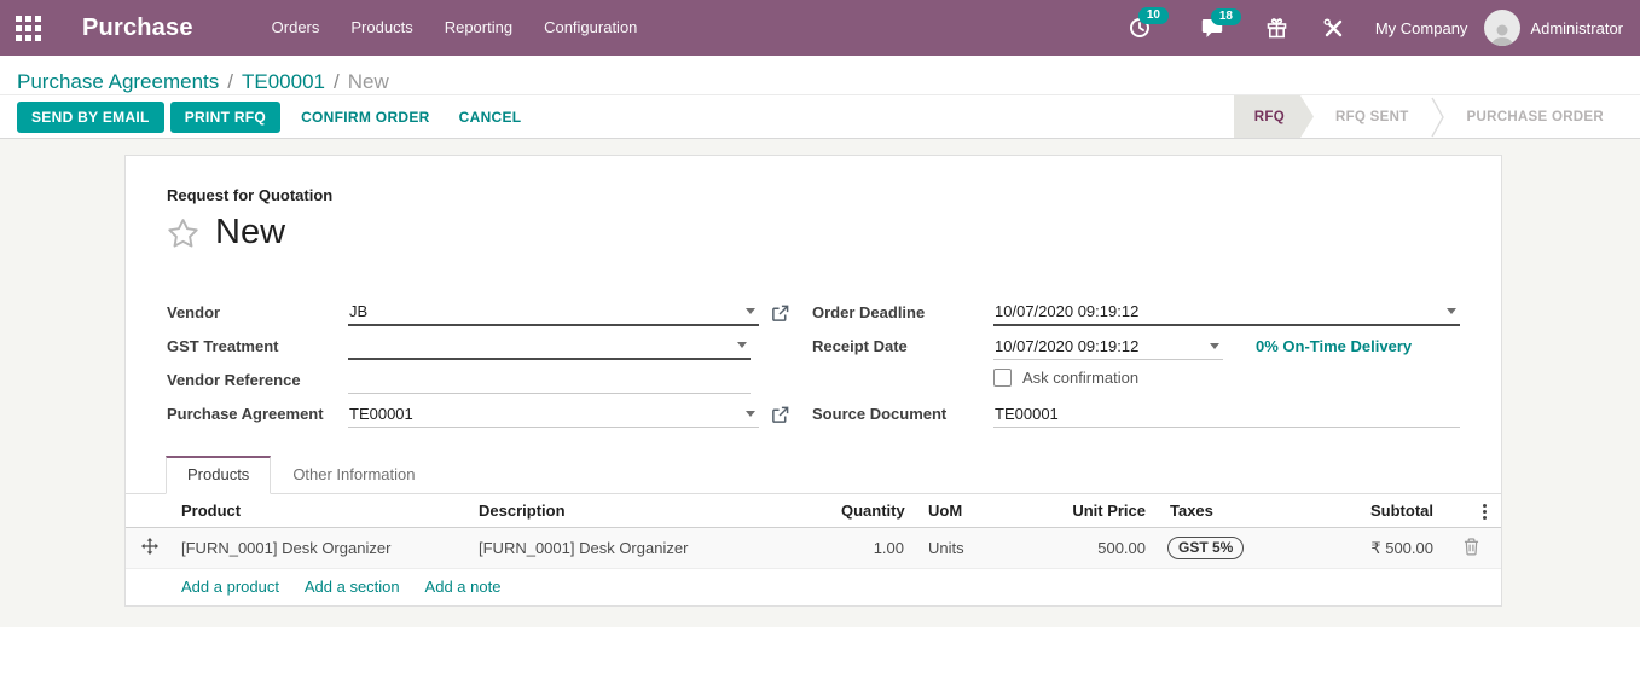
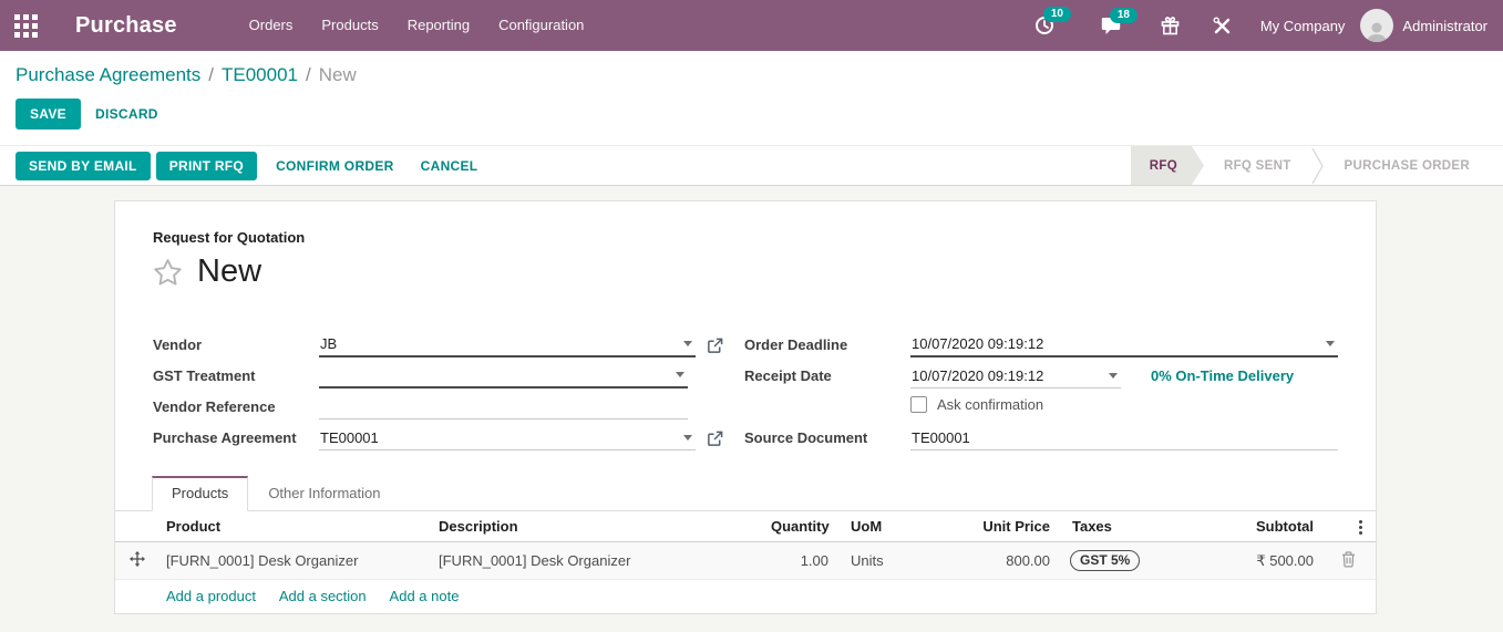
  Purchase
  Orders
  Products
  Reporting
  Configuration
  10
  18
  My Company
  Administrator
  Purchase Agreements
  /
  TE00001
  /
  New
+ SAVE
+ DISCARD
  SEND BY EMAIL
  PRINT RFQ
  CONFIRM ORDER
  CANCEL
  RFQ
  RFQ SENT
  PURCHASE ORDER
  Request for Quotation
  New
  Vendor
  JB
  GST Treatment
  Vendor Reference
  Purchase Agreement
  TE00001
  Order Deadline
  10/07/2020 09:19:12
  Receipt Date
  10/07/2020 09:19:12
  0% On-Time Delivery
  Ask confirmation
  Source Document
  TE00001
  Products
  Other Information
  	Product	Description	Quantity	UoM	Unit Price	Taxes	Subtotal
- 	[FURN_0001] Desk Organizer	[FURN_0001] Desk Organizer	1.00	Units	500.00	GST 5%	₹ 500.00
+ 	[FURN_0001] Desk Organizer	[FURN_0001] Desk Organizer	1.00	Units	800.00	GST 5%	₹ 500.00
  	Add a product Add a section Add a note
